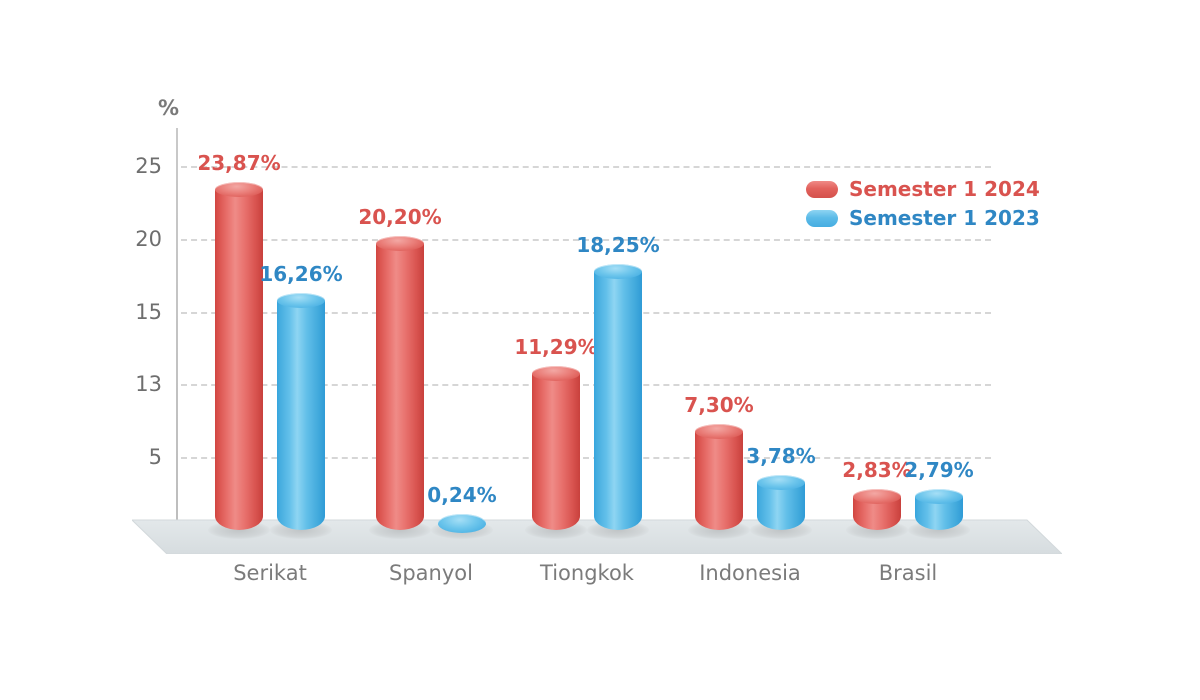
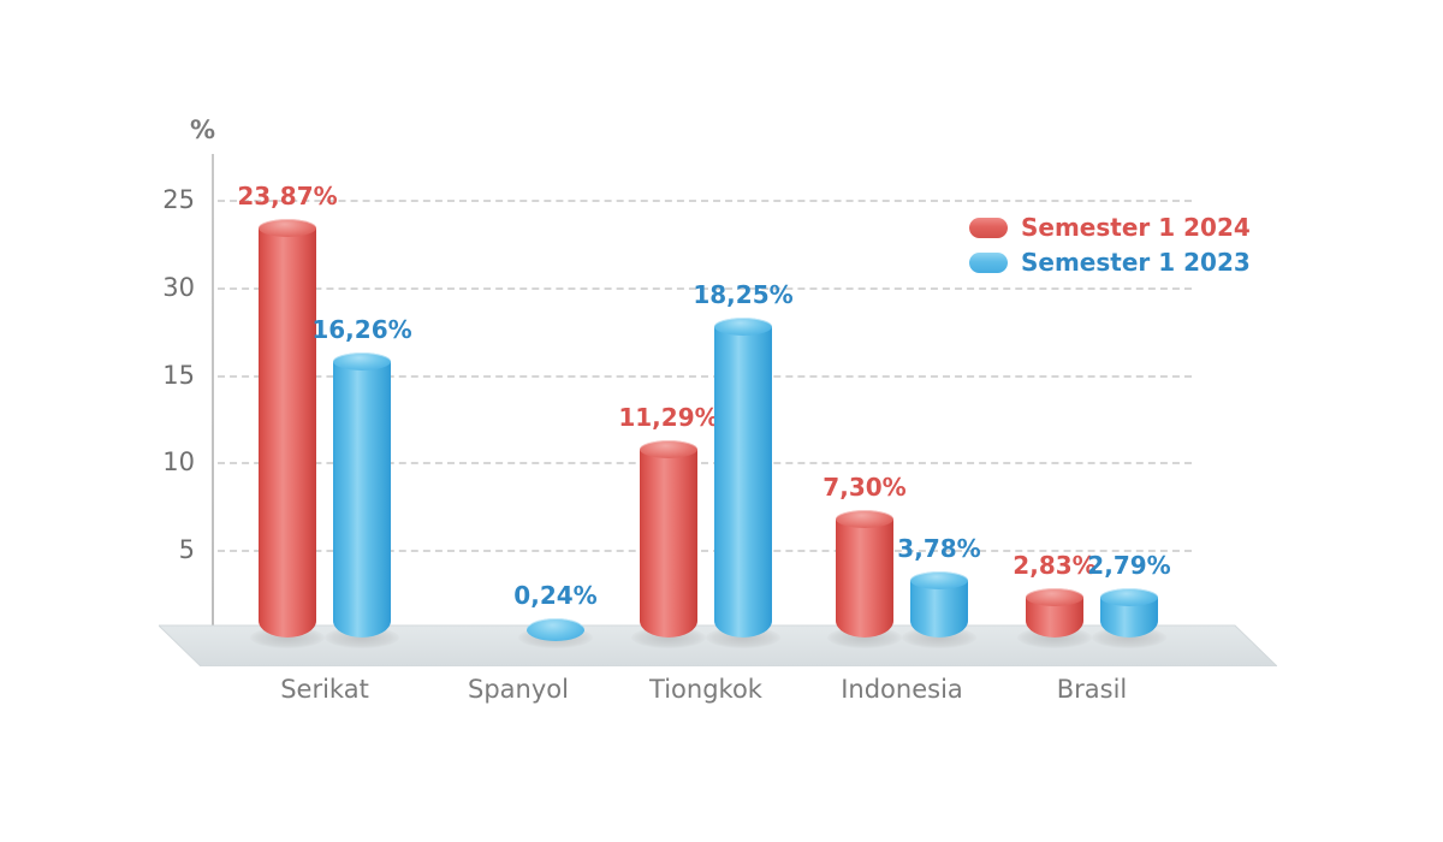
  %
  5
- 13
+ 10
  15
- 20
+ 30
  25
  23,87%
  16,26%
- 20,20%
  0,24%
  11,29%
  18,25%
  7,30%
  3,78%
  2,83%
  2,79%
  Serikat
  Spanyol
  Tiongkok
  Indonesia
  Brasil
  Semester 1 2024
  Semester 1 2023
